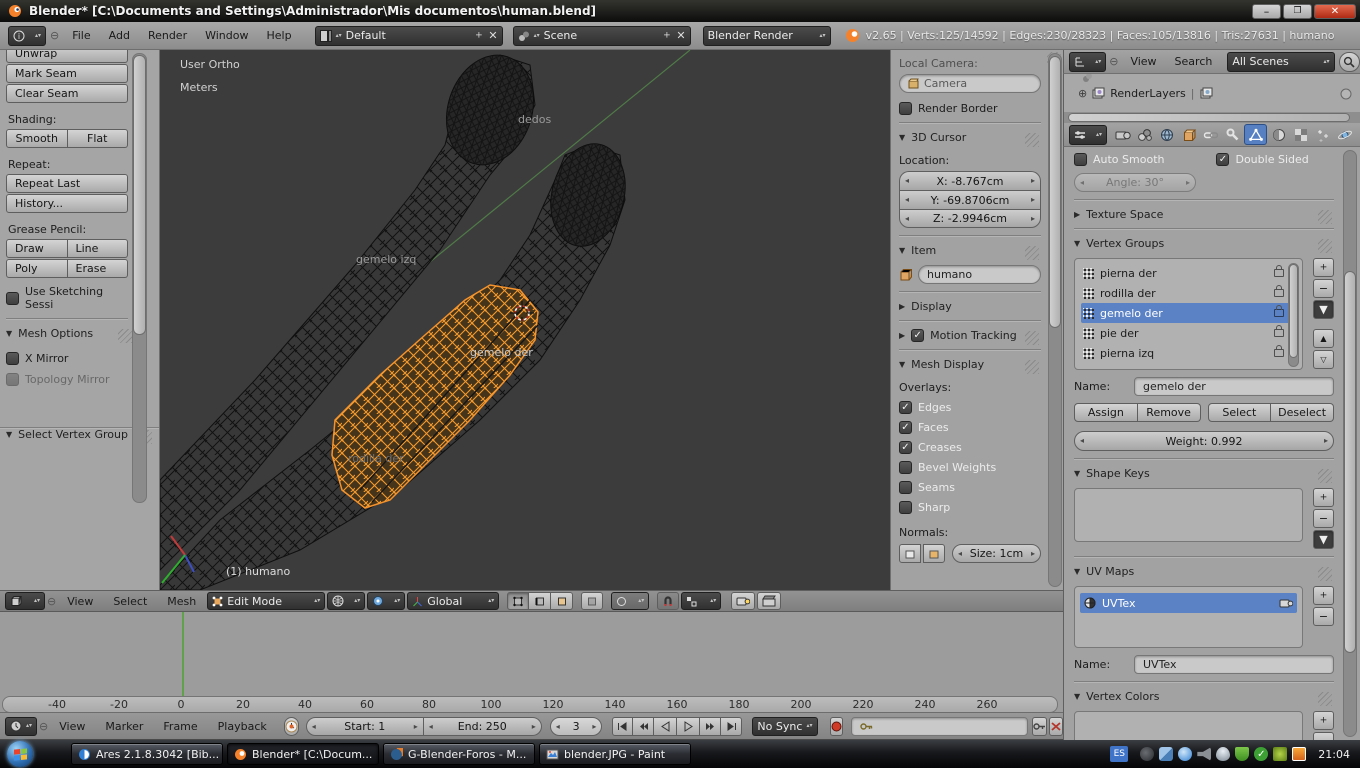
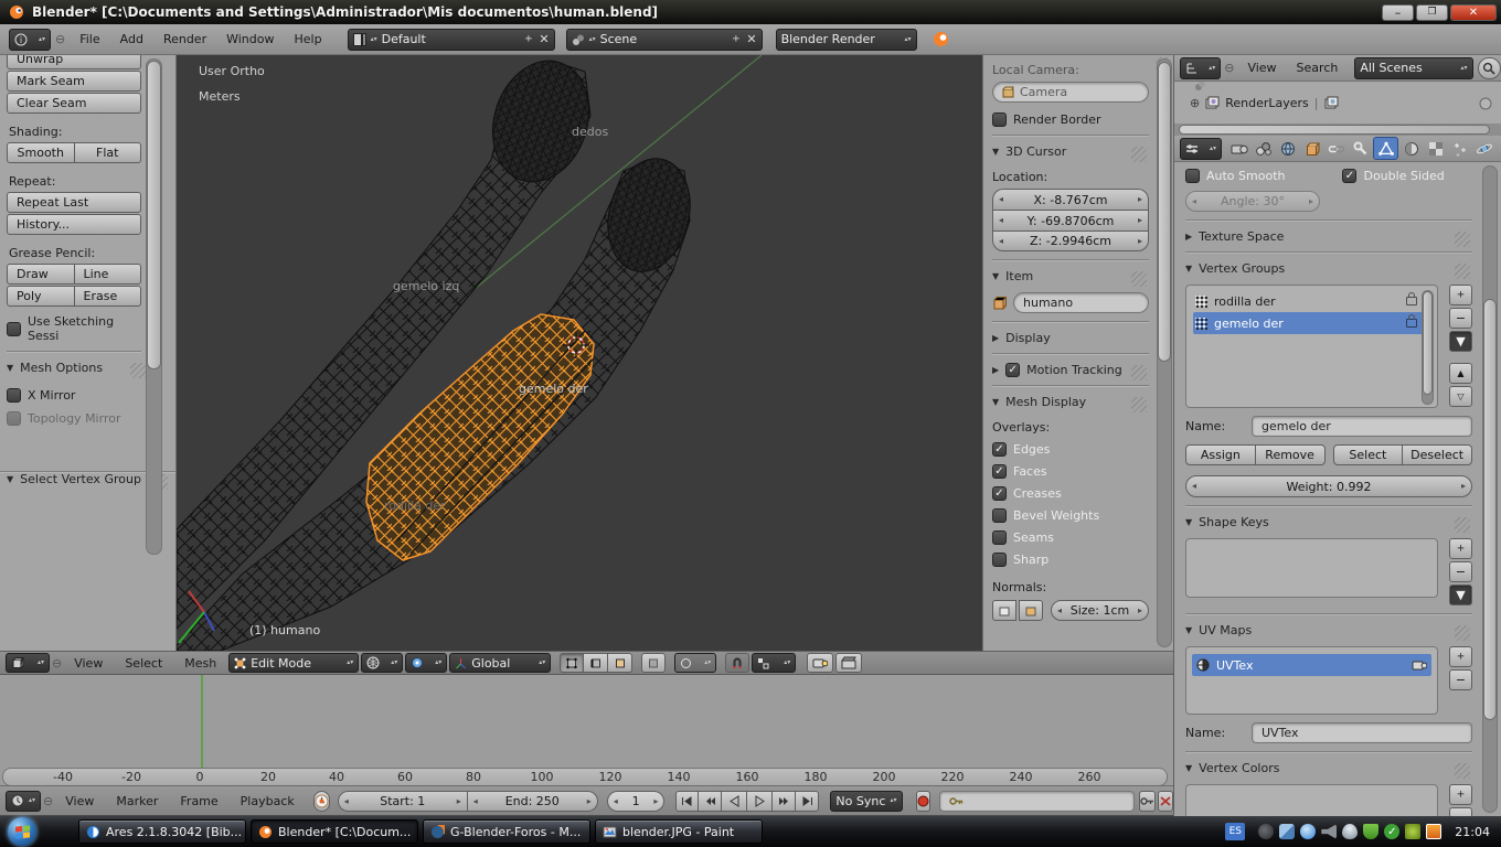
  Blender* [C:\Documents and Settings\Administrador\Mis documentos\human.blend]
  –
  ❐
  ✕
  i
  ⊖
  File
  Add
  Render
  Window
  Help
  Default
  ＋
  ✕
  Scene
  ＋
  ✕
  Blender Render
- v2.65 | Verts:125/14592 | Edges:230/28323 | Faces:105/13816 | Tris:27631 | humano
  Unwrap
  Mark Seam
  Clear Seam
  Shading:
  Smooth
  Flat
  Repeat:
  Repeat Last
  History...
  Grease Pencil:
  Draw
  Line
  Poly
  Erase
  Use Sketching Sessi
  ▼
  Mesh Options
  X Mirror
  Topology Mirror
  ▼
  Select Vertex Group
  User Ortho
  Meters
  dedos
  gemelo izq
  gemelo der
  rodilla der
  (1) humano
  Local Camera:
  Camera
  Render Border
  ▼
  3D Cursor
  Location:
  ◂
  X: -8.767cm
  ▸
  ◂
  Y: -69.8706cm
  ▸
  ◂
  Z: -2.9946cm
  ▸
  ▼
  Item
  humano
  ▶
  Display
  ▶
  ✓
  Motion Tracking
  ▼
  Mesh Display
  Overlays:
  ✓
  Edges
  ✓
  Faces
  ✓
  Creases
  Bevel Weights
  Seams
  Sharp
  Normals:
  ◂
  Size: 1cm
  ▸
  ⊖
  View
  Search
  All Scenes
  ⊕
  RenderLayers
  |
  Auto Smooth
  ✓
  Double Sided
  ◂
  Angle: 30°
  ▸
  ▶
  Texture Space
  ▼
  Vertex Groups
- pierna der
  rodilla der
  gemelo der
- pie der
- pierna izq
  ＋
  −
  ▼
  ▲
  ▽
  Name:
  gemelo der
  Assign
  Remove
  Select
  Deselect
  ◂
  Weight: 0.992
  ▸
  ▼
  Shape Keys
  ＋
  −
  ▼
  ▼
  UV Maps
  UVTex
  ＋
  −
  Name:
  UVTex
  ▼
  Vertex Colors
  ＋
  ⊖
  View
  Select
  Mesh
  Edit Mode
  Global
  -40
  -20
  0
  20
  40
  60
  80
  100
  120
  140
  160
  180
  200
  220
  240
  260
  ⊖
  View
  Marker
  Frame
  Playback
  ◂
  Start: 1
  ▸
  ◂
  End: 250
  ▸
  ◂
- 3
+ 1
  ▸
  No Sync
  Ares 2.1.8.3042 [Bib...
  Blender* [C:\Docum...
  G-Blender-Foros - M...
  blender.JPG - Paint
  ES
  ✓
  21:04
